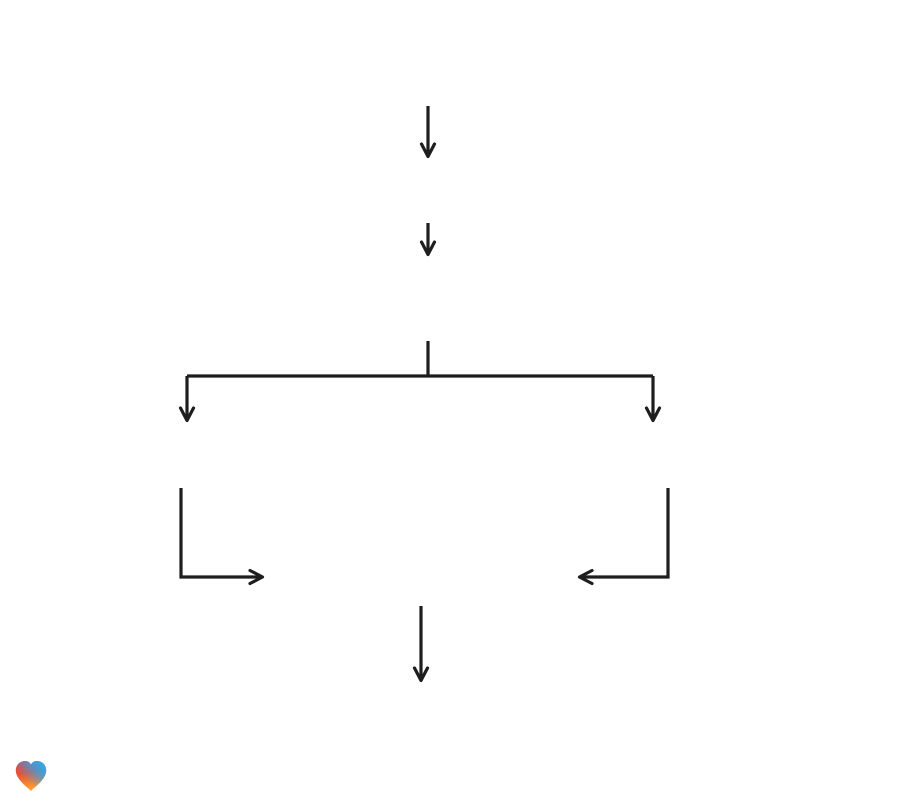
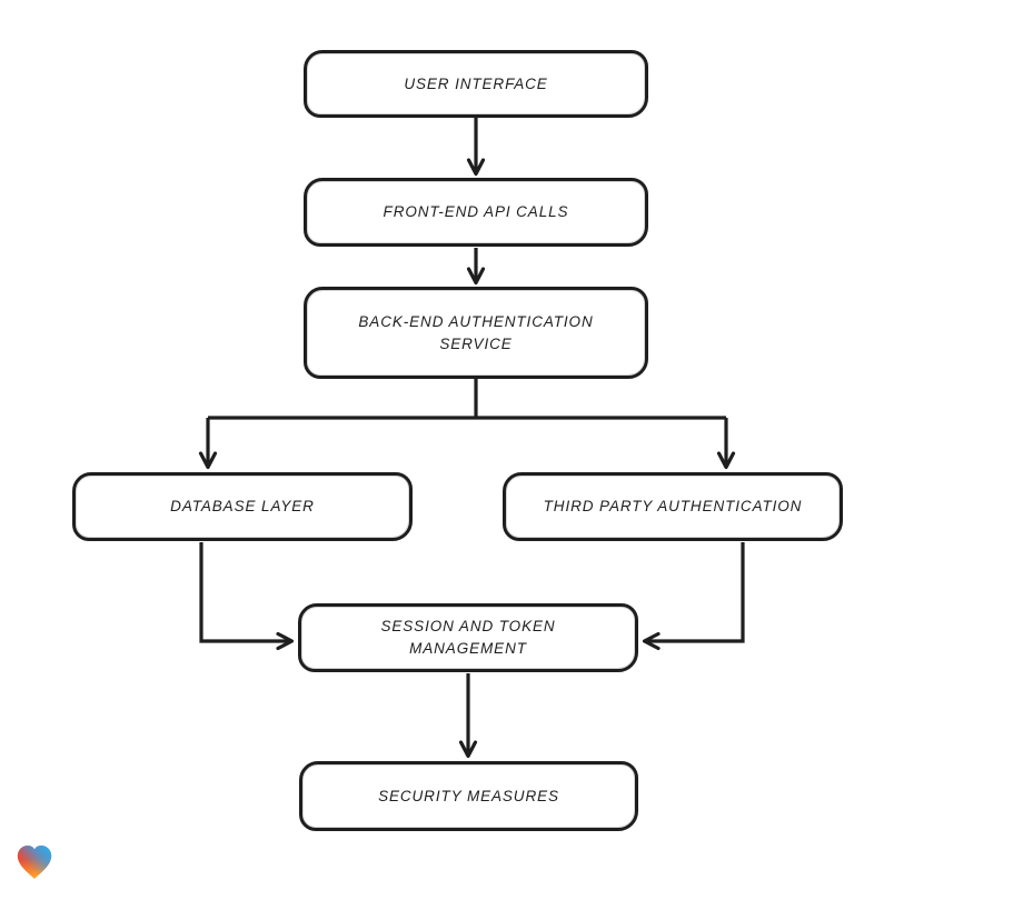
+ USER INTERFACE
+ FRONT-END API CALLS
+ BACK-END AUTHENTICATION SERVICE
+ DATABASE LAYER
+ THIRD PARTY AUTHENTICATION
+ SESSION AND TOKEN MANAGEMENT
+ SECURITY MEASURES
